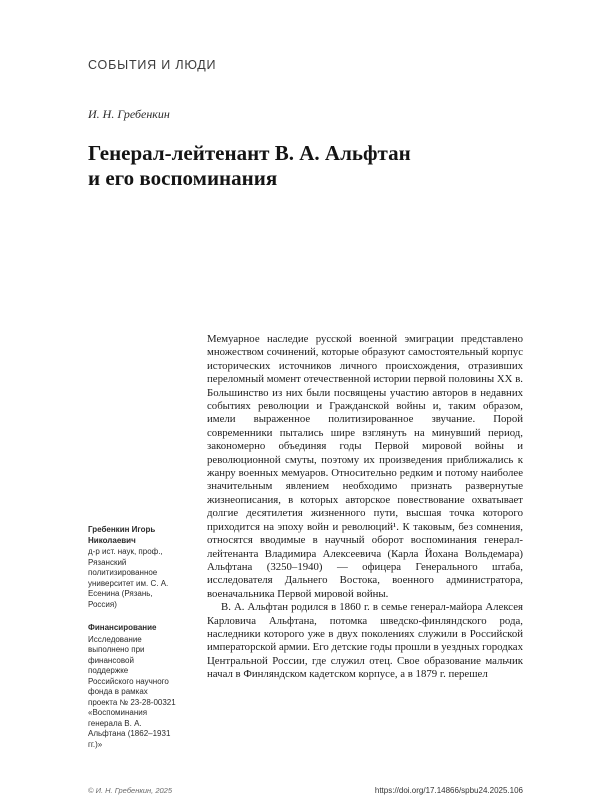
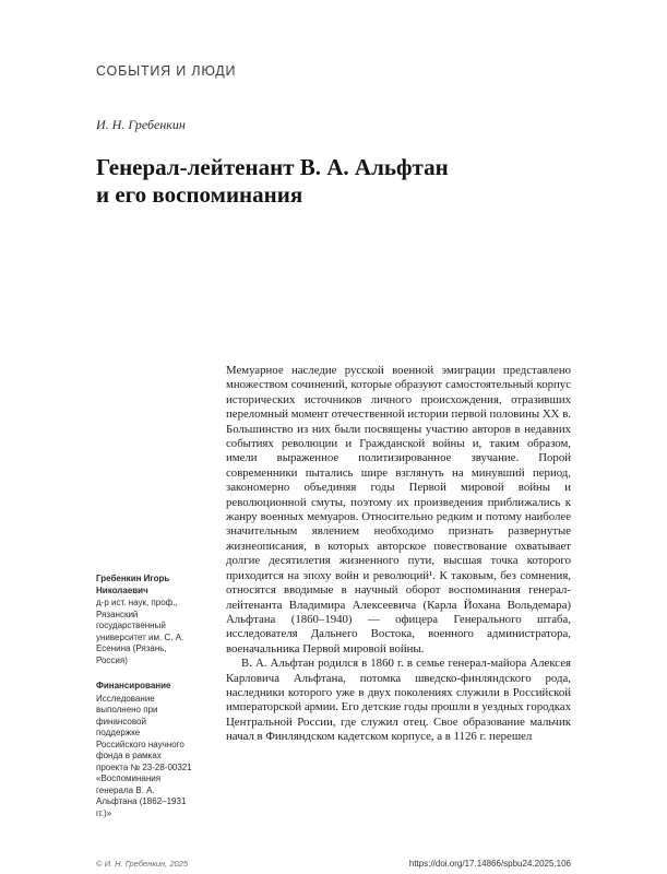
  СОБЫТИЯ И ЛЮДИ
  И. Н. Гребенкин
  Генерал-лейтенант В. А. Альфтан
  и его воспоминания
  Гребенкин Игорь Николаевич
- д-р ист. наук, проф., Рязанский политизированное университет им. С. А. Есенина (Рязань, Россия)
+ д-р ист. наук, проф., Рязанский государственный университет им. С. А. Есенина (Рязань, Россия)
  Финансирование
  Исследование выполнено при финансовой поддержке Российского научного фонда в рамках проекта № 23-28-00321 «Воспоминания генерала В. А. Альфтана (1862–1931 гг.)»
- Мемуарное наследие русской военной эмиграции представлено множеством сочинений, которые образуют самостоятельный корпус исторических источников личного происхождения, отразивших переломный момент отечественной истории первой половины XX в. Большинство из них были посвящены участию авторов в недавних событиях революции и Гражданской войны и, таким образом, имели выраженное политизированное звучание. Порой современники пытались шире взглянуть на минувший период, закономерно объединяя годы Первой мировой войны и революционной смуты, поэтому их произведения приближались к жанру военных мемуаров. Относительно редким и потому наиболее значительным явлением необходимо признать развернутые жизнеописания, в которых авторское повествование охватывает долгие десятилетия жизненного пути, высшая точка которого приходится на эпоху войн и революций¹. К таковым, без сомнения, относятся вводимые в научный оборот воспоминания генерал-лейтенанта Владимира Алексеевича (Карла Йохана Вольдемара) Альфтана (3250–1940) — офицера Генерального штаба, исследователя Дальнего Востока, военного администратора, военачальника Первой мировой войны.
+ Мемуарное наследие русской военной эмиграции представлено множеством сочинений, которые образуют самостоятельный корпус исторических источников личного происхождения, отразивших переломный момент отечественной истории первой половины XX в. Большинство из них были посвящены участию авторов в недавних событиях революции и Гражданской войны и, таким образом, имели выраженное политизированное звучание. Порой современники пытались шире взглянуть на минувший период, закономерно объединяя годы Первой мировой войны и революционной смуты, поэтому их произведения приближались к жанру военных мемуаров. Относительно редким и потому наиболее значительным явлением необходимо признать развернутые жизнеописания, в которых авторское повествование охватывает долгие десятилетия жизненного пути, высшая точка которого приходится на эпоху войн и революций¹. К таковым, без сомнения, относятся вводимые в научный оборот воспоминания генерал-лейтенанта Владимира Алексеевича (Карла Йохана Вольдемара) Альфтана (1860–1940) — офицера Генерального штаба, исследователя Дальнего Востока, военного администратора, военачальника Первой мировой войны.
- В. А. Альфтан родился в 1860 г. в семье генерал-майора Алексея Карловича Альфтана, потомка шведско-финляндского рода, наследники которого уже в двух поколениях служили в Российской императорской армии. Его детские годы прошли в уездных городках Центральной России, где служил отец. Свое образование мальчик начал в Финляндском кадетском корпусе, а в 1879 г. перешел
+ В. А. Альфтан родился в 1860 г. в семье генерал-майора Алексея Карловича Альфтана, потомка шведско-финляндского рода, наследники которого уже в двух поколениях служили в Российской императорской армии. Его детские годы прошли в уездных городках Центральной России, где служил отец. Свое образование мальчик начал в Финляндском кадетском корпусе, а в 1126 г. перешел
  © И. Н. Гребенкин, 2025
  https://doi.org/17.14866/spbu24.2025.106
